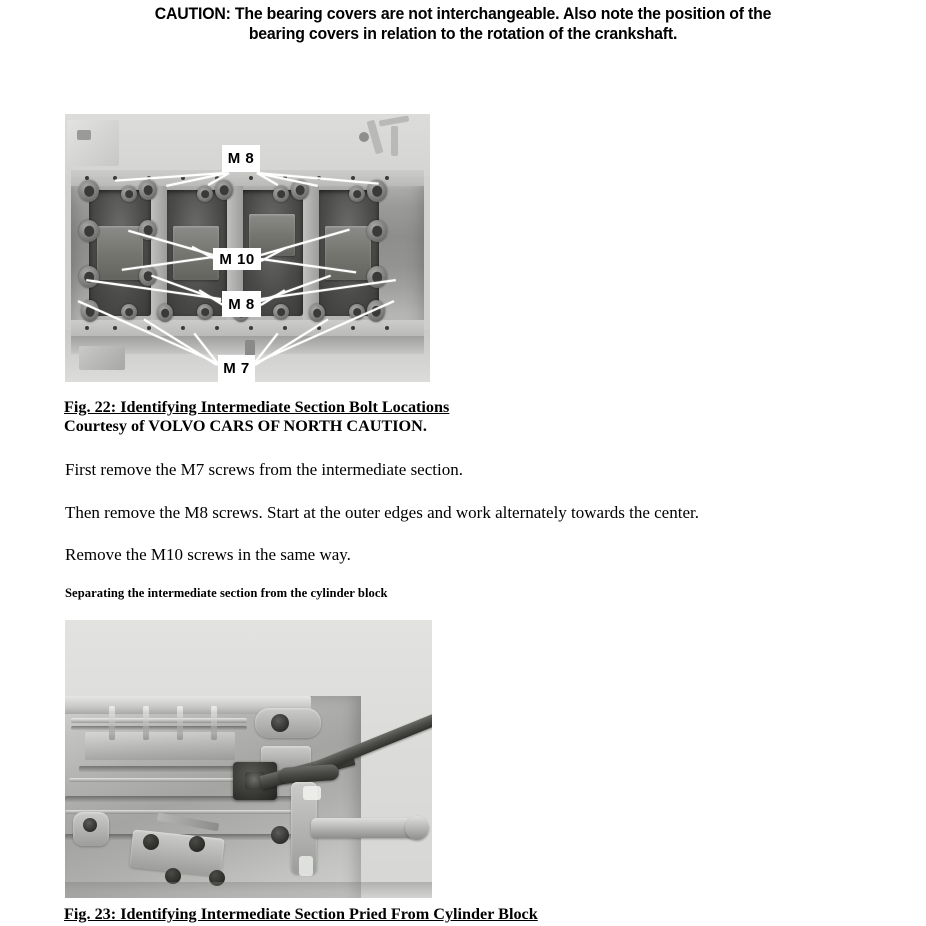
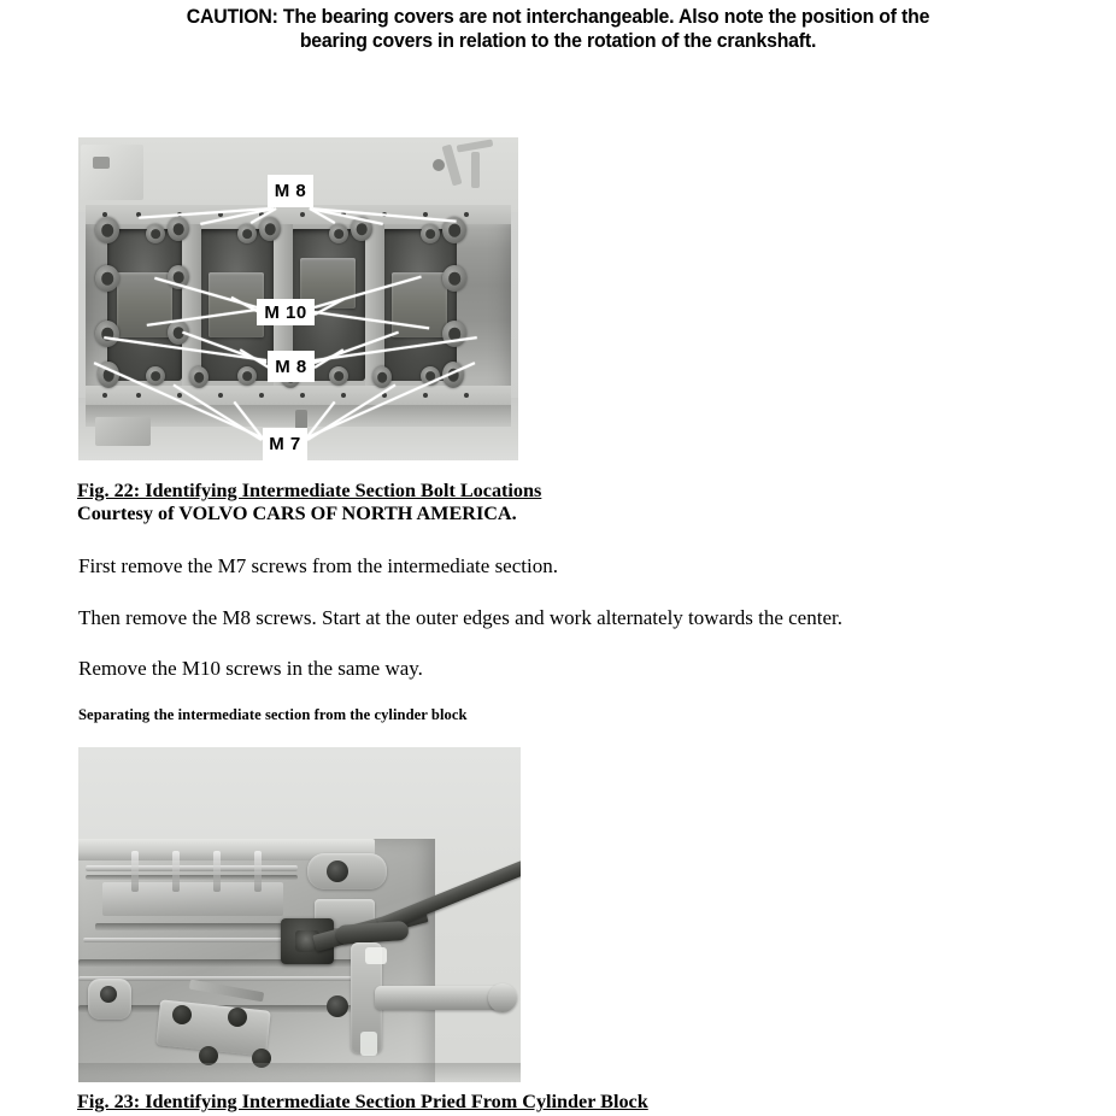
  CAUTION: The bearing covers are not interchangeable. Also note the position of the
  bearing covers in relation to the rotation of the crankshaft.
  M 8
  M 10
  M 8
  M 7
  Fig. 22: Identifying Intermediate Section Bolt Locations
- Courtesy of VOLVO CARS OF NORTH CAUTION.
+ Courtesy of VOLVO CARS OF NORTH AMERICA.
  First remove the M7 screws from the intermediate section.
  Then remove the M8 screws. Start at the outer edges and work alternately towards the center.
  Remove the M10 screws in the same way.
  Separating the intermediate section from the cylinder block
  Fig. 23: Identifying Intermediate Section Pried From Cylinder Block
